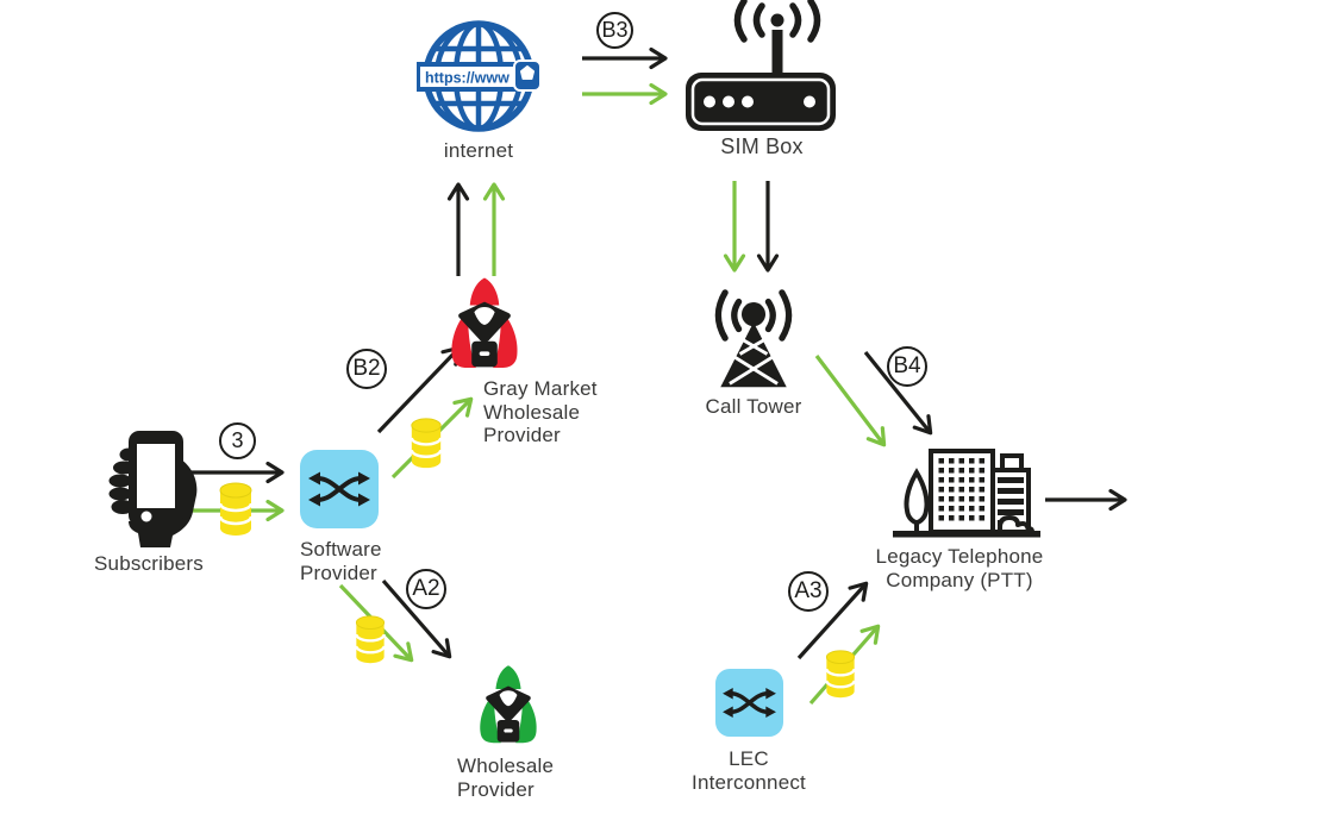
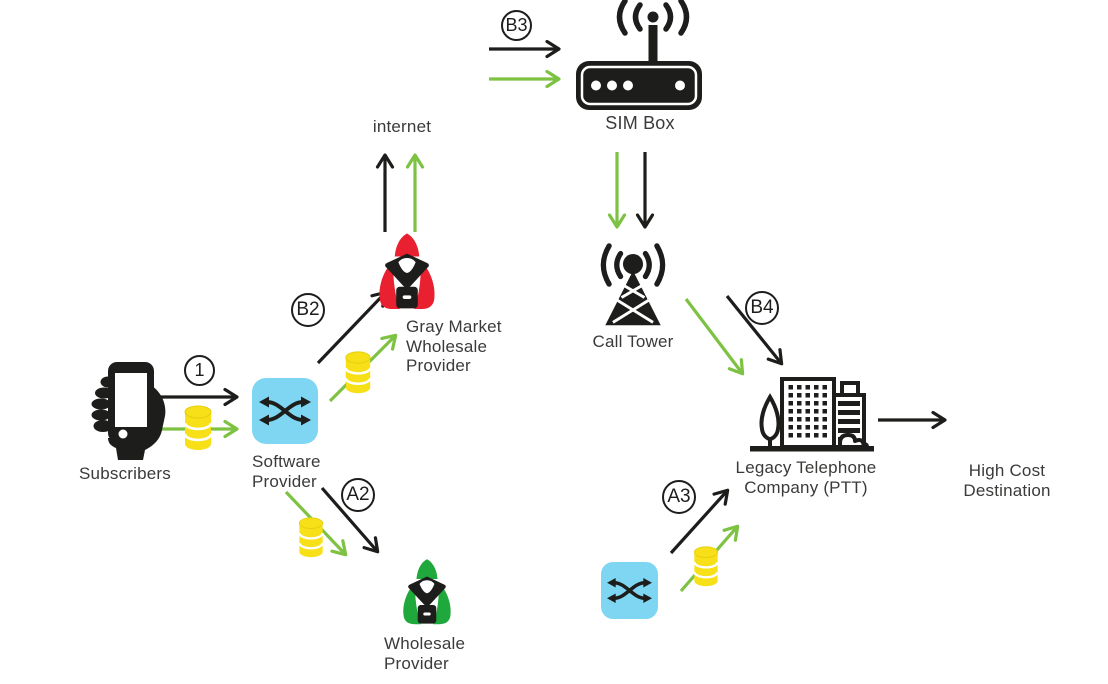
- https://www
  internet
  SIM Box
  Call Tower
  Gray Market
  Wholesale
  Provider
  Subscribers
  Software
  Provider
  Wholesale
  Provider
- LEC
- Interconnect
  Legacy Telephone
  Company (PTT)
+ High Cost
+ Destination
- 3
+ 1
  B2
  B3
  B4
  A2
  A3
